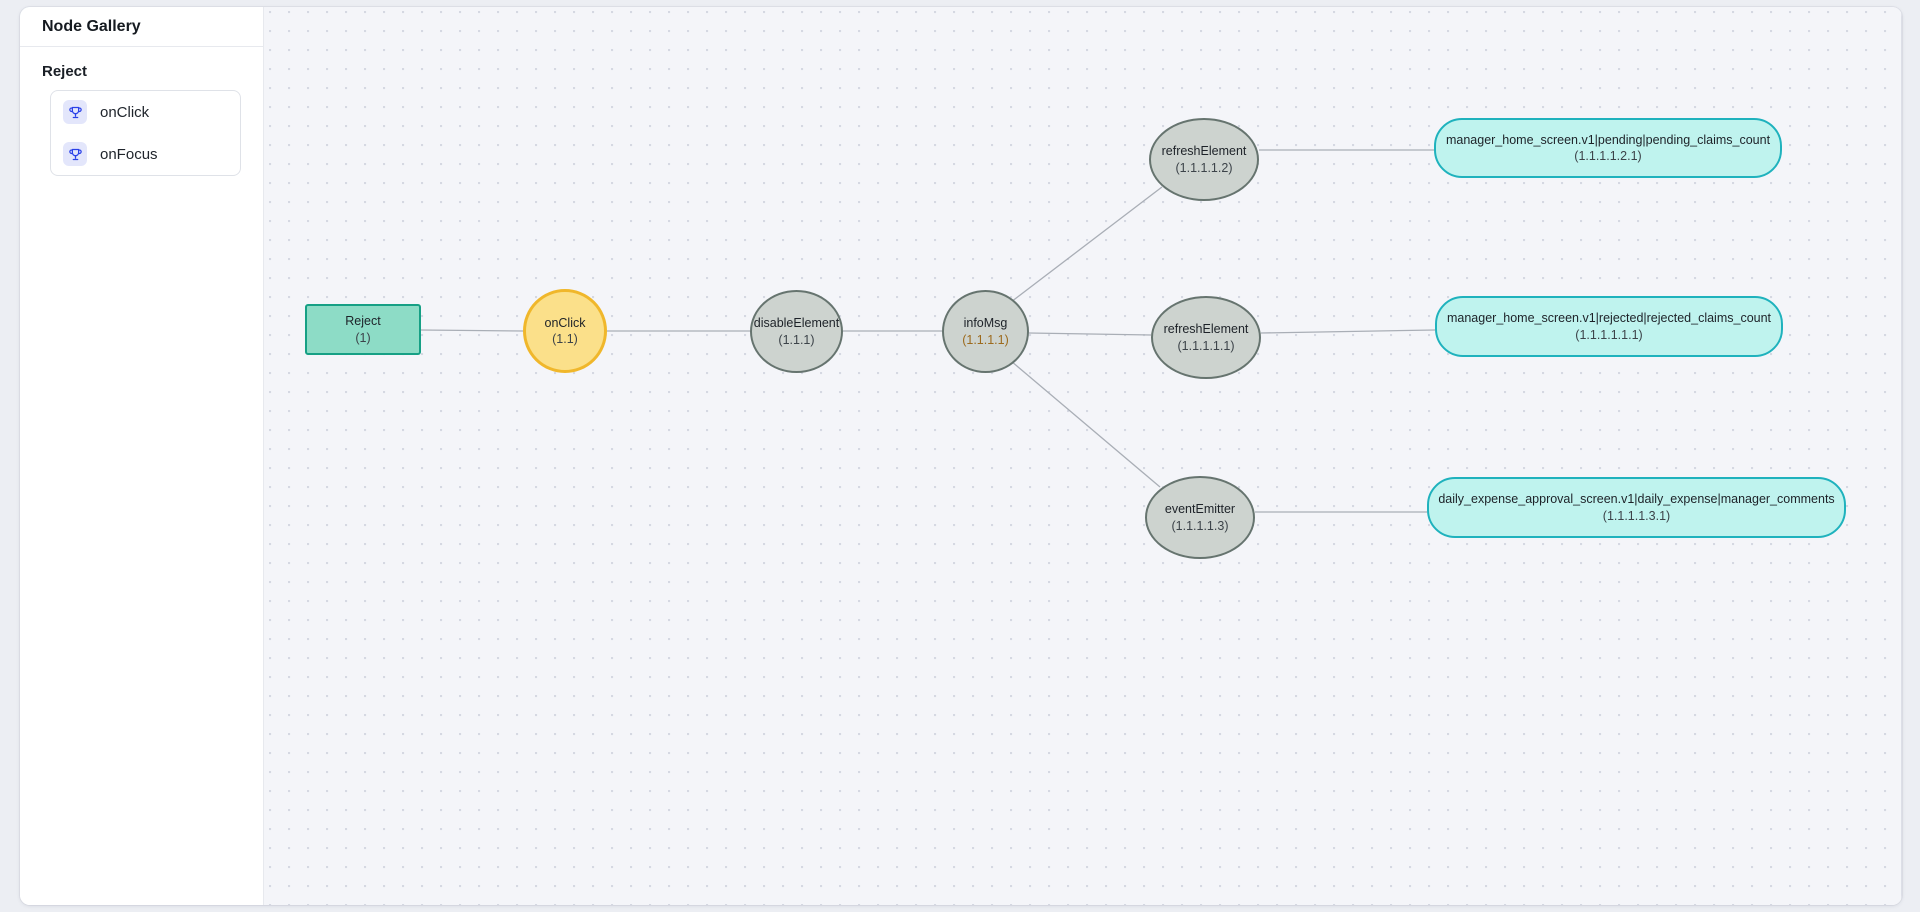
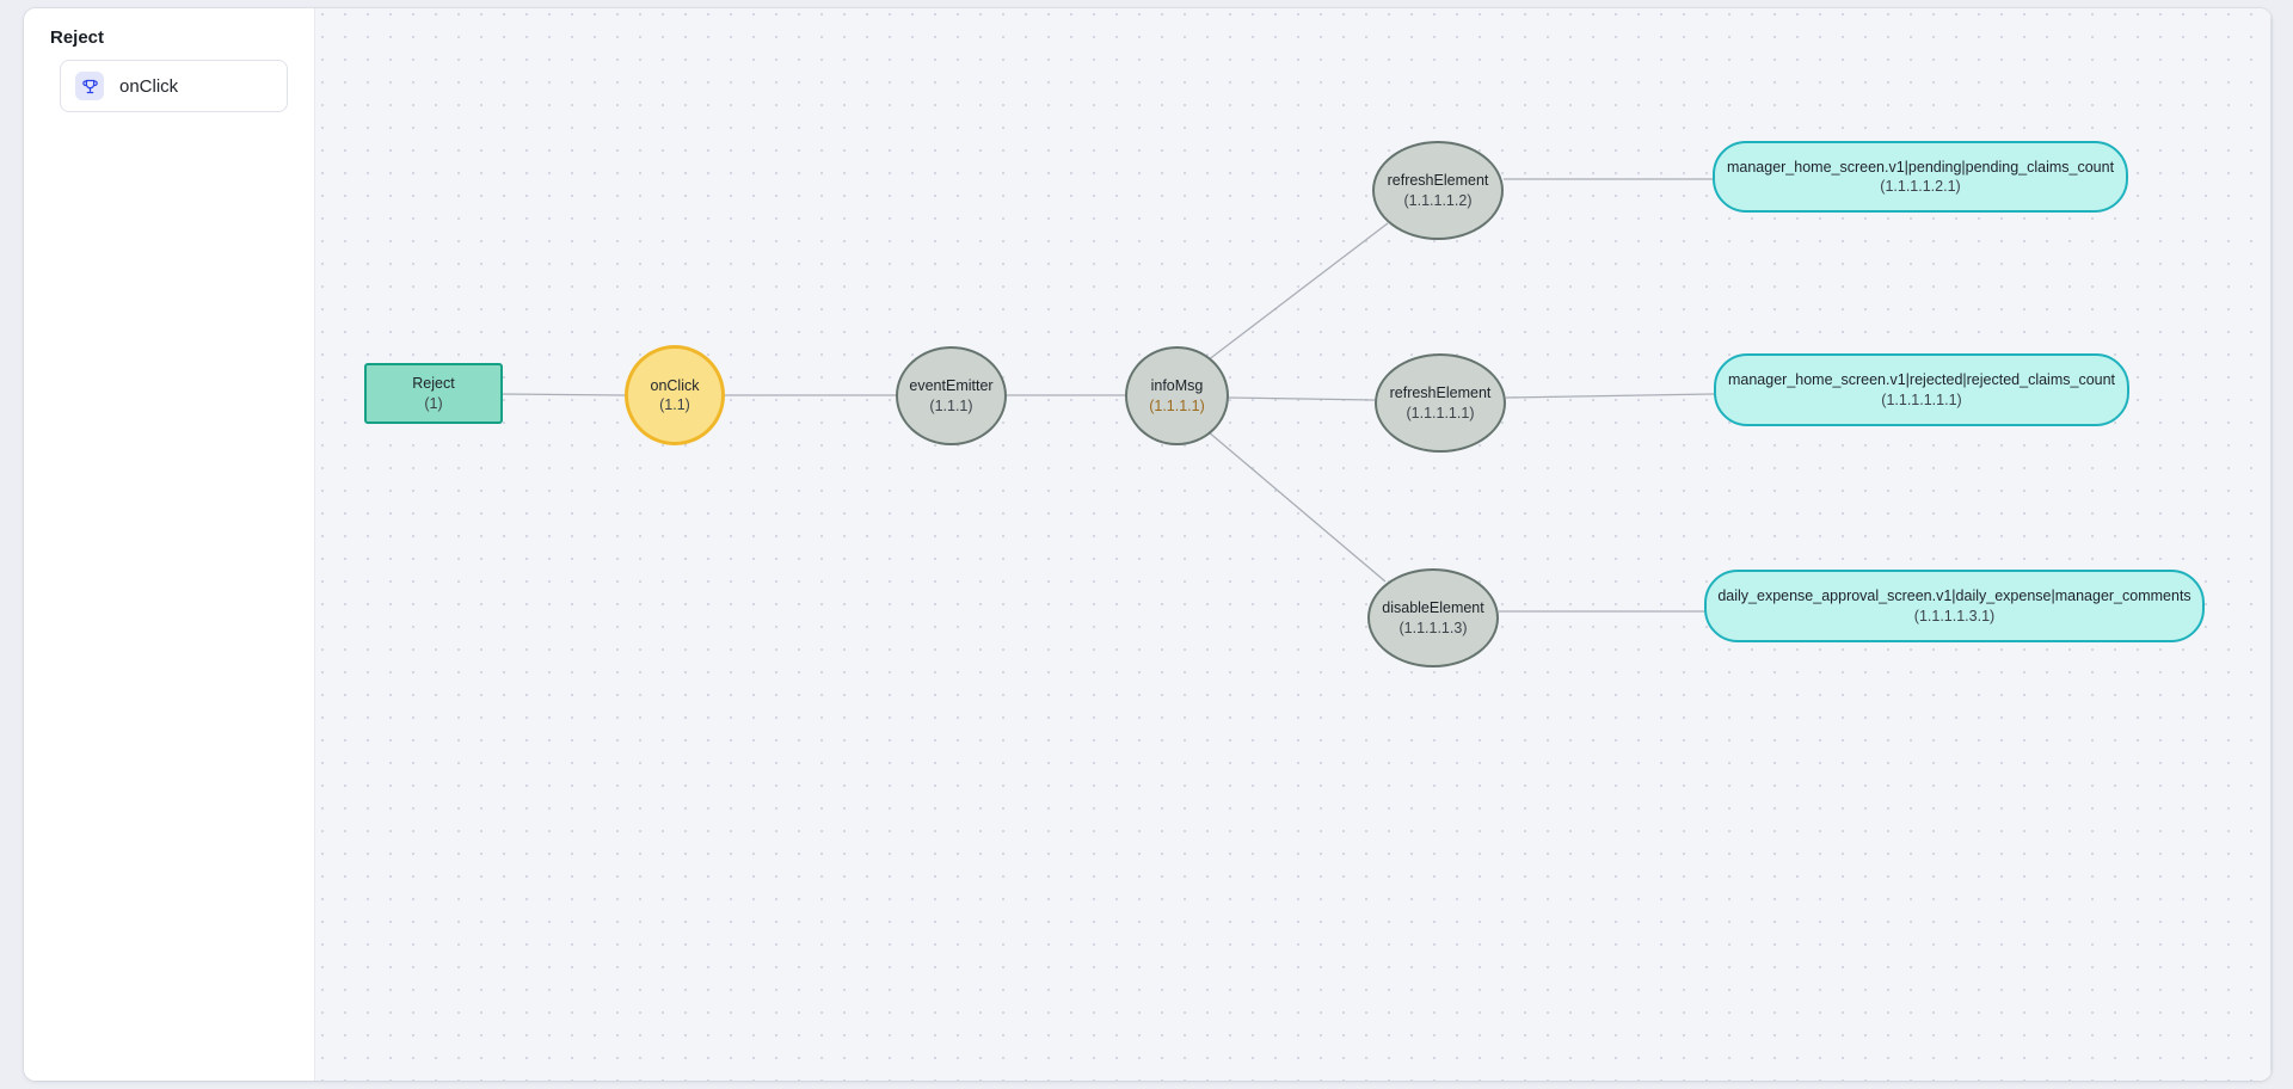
- Node Gallery
  Reject
  onClick
- onFocus
  Reject
  (1)
  onClick
  (1.1)
- disableElement
+ eventEmitter
  (1.1.1)
  infoMsg
  (1.1.1.1)
  refreshElement
  (1.1.1.1.2)
  refreshElement
  (1.1.1.1.1)
- eventEmitter
+ disableElement
  (1.1.1.1.3)
  manager_home_screen.v1|pending|pending_claims_count
  (1.1.1.1.2.1)
  manager_home_screen.v1|rejected|rejected_claims_count
  (1.1.1.1.1.1)
  daily_expense_approval_screen.v1|daily_expense|manager_comments
  (1.1.1.1.3.1)
